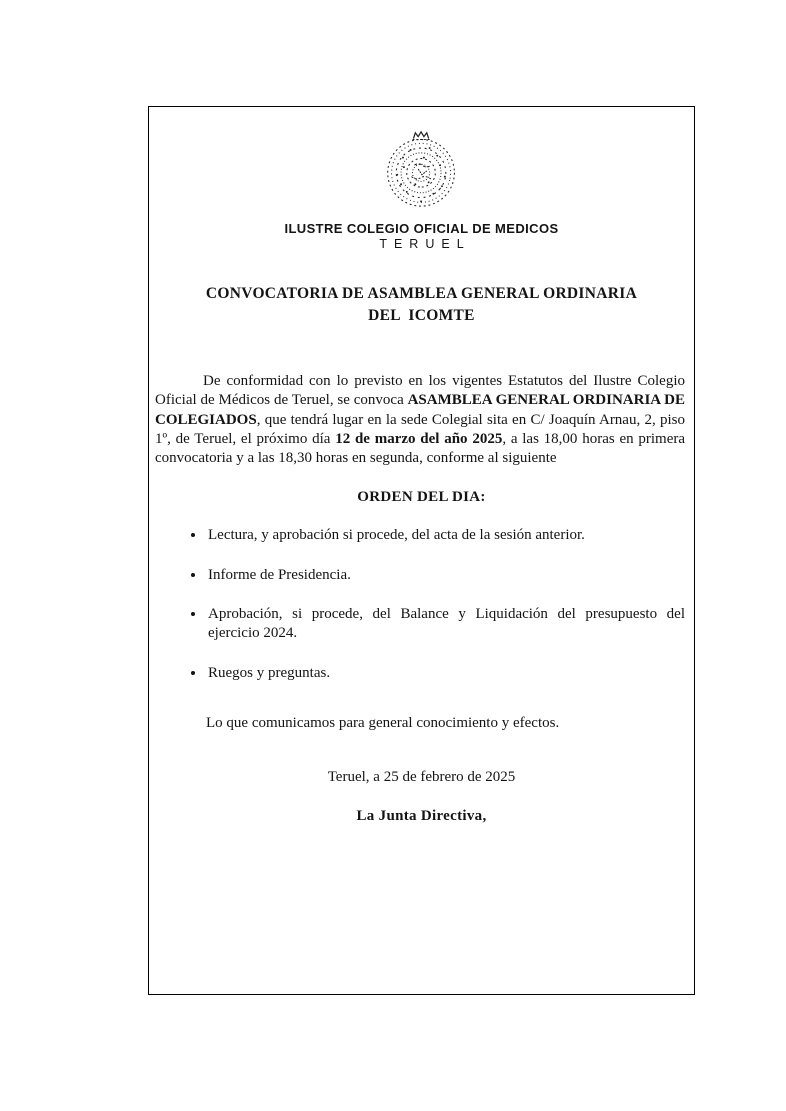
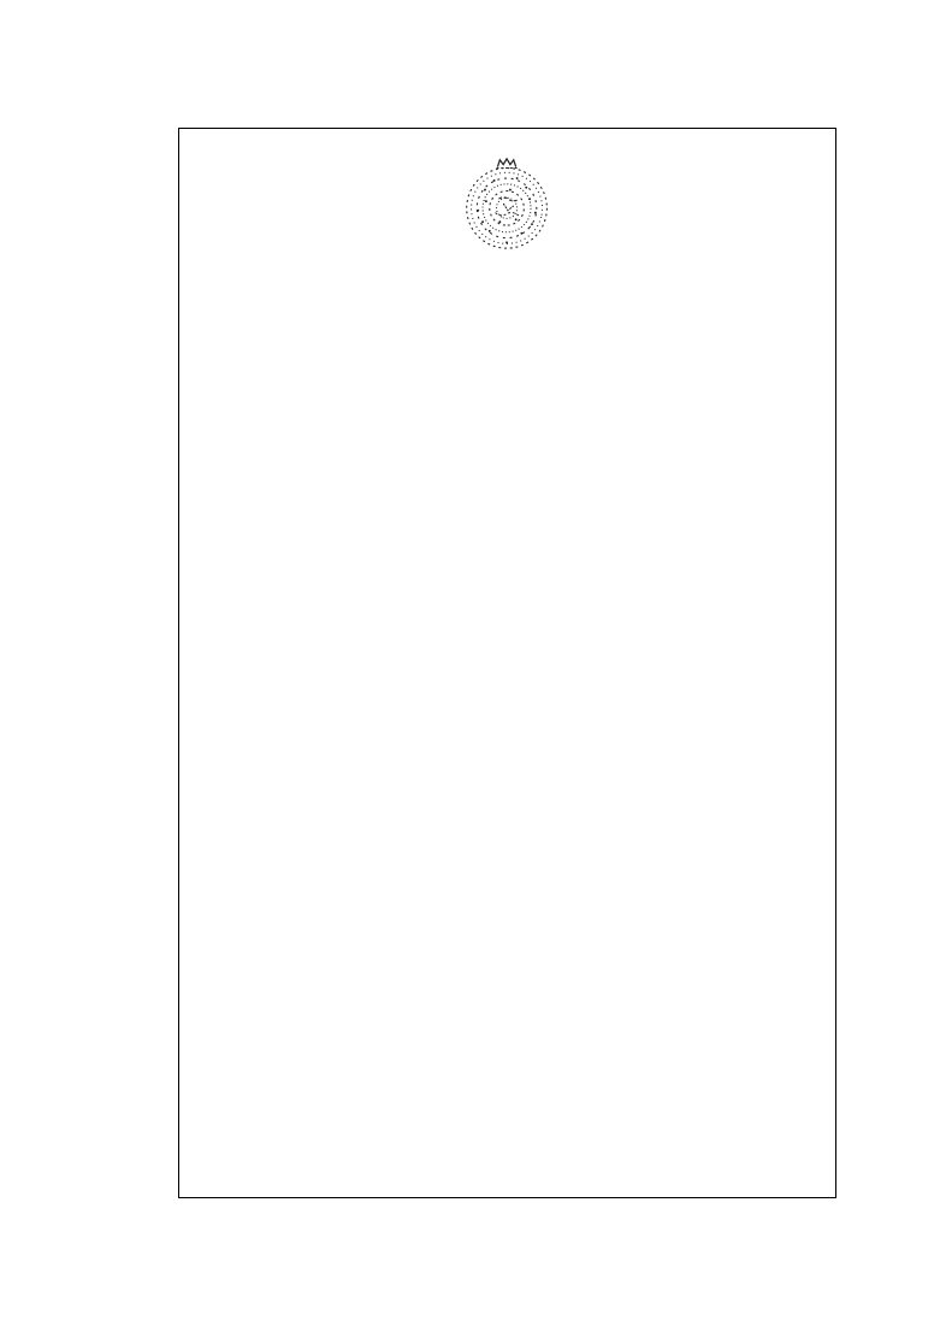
- ILUSTRE COLEGIO OFICIAL DE MEDICOS
- TERUEL
- CONVOCATORIA DE ASAMBLEA GENERAL ORDINARIA
- DEL ICOMTE
- De conformidad con lo previsto en los vigentes Estatutos del Ilustre Colegio Oficial de Médicos de Teruel, se convoca ASAMBLEA GENERAL ORDINARIA DE COLEGIADOS, que tendrá lugar en la sede Colegial sita en C/ Joaquín Arnau, 2, piso 1º, de Teruel, el próximo día 12 de marzo del año 2025, a las 18,00 horas en primera convocatoria y a las 18,30 horas en segunda, conforme al siguiente
- ORDEN DEL DIA:
- Lectura, y aprobación si procede, del acta de la sesión anterior.
- Informe de Presidencia.
- Aprobación, si procede, del Balance y Liquidación del presupuesto del ejercicio 2024.
- Ruegos y preguntas.
- Lo que comunicamos para general conocimiento y efectos.
- Teruel, a 25 de febrero de 2025
- La Junta Directiva,
